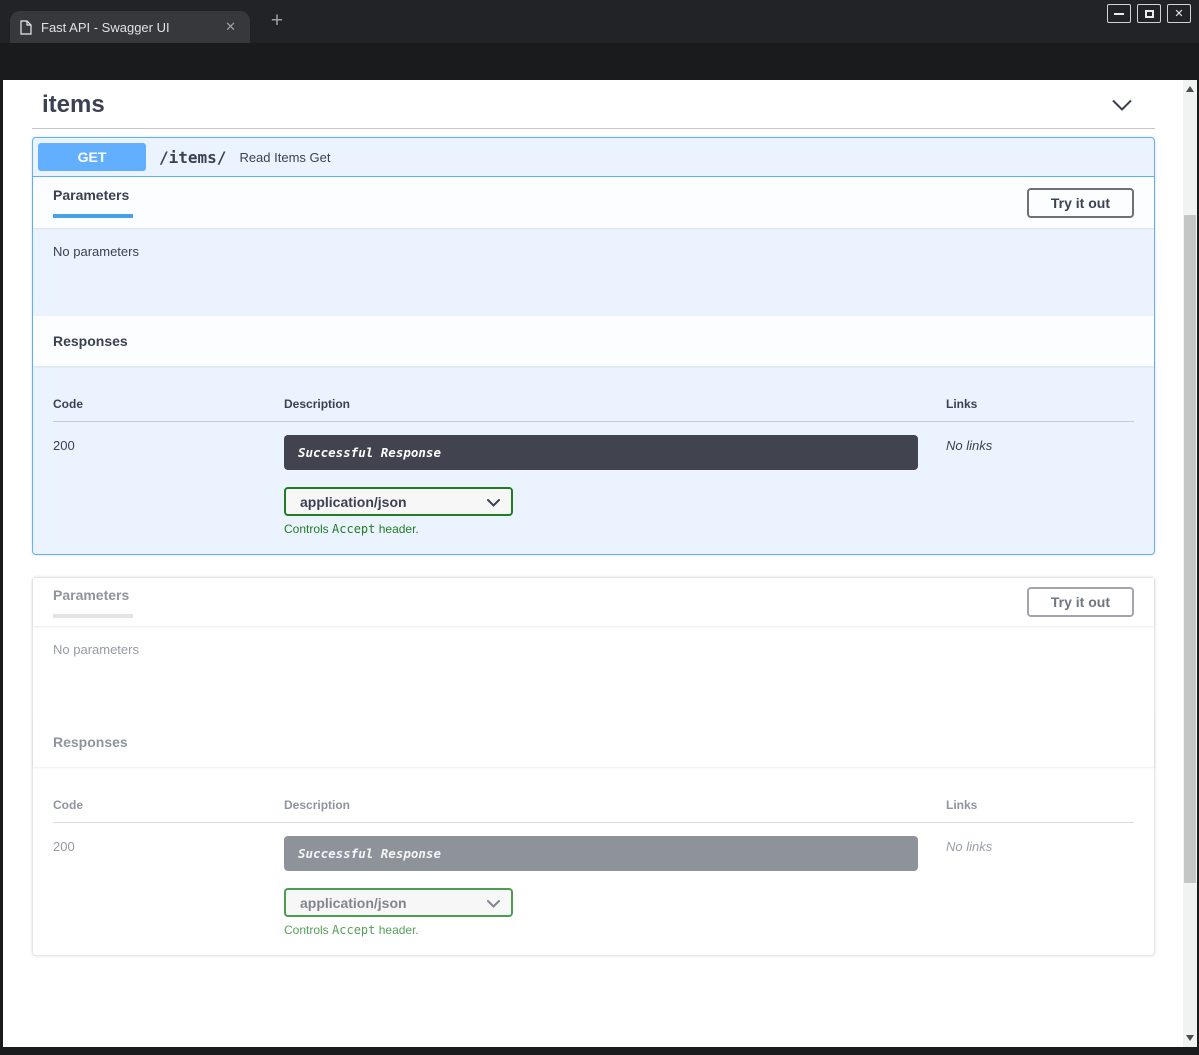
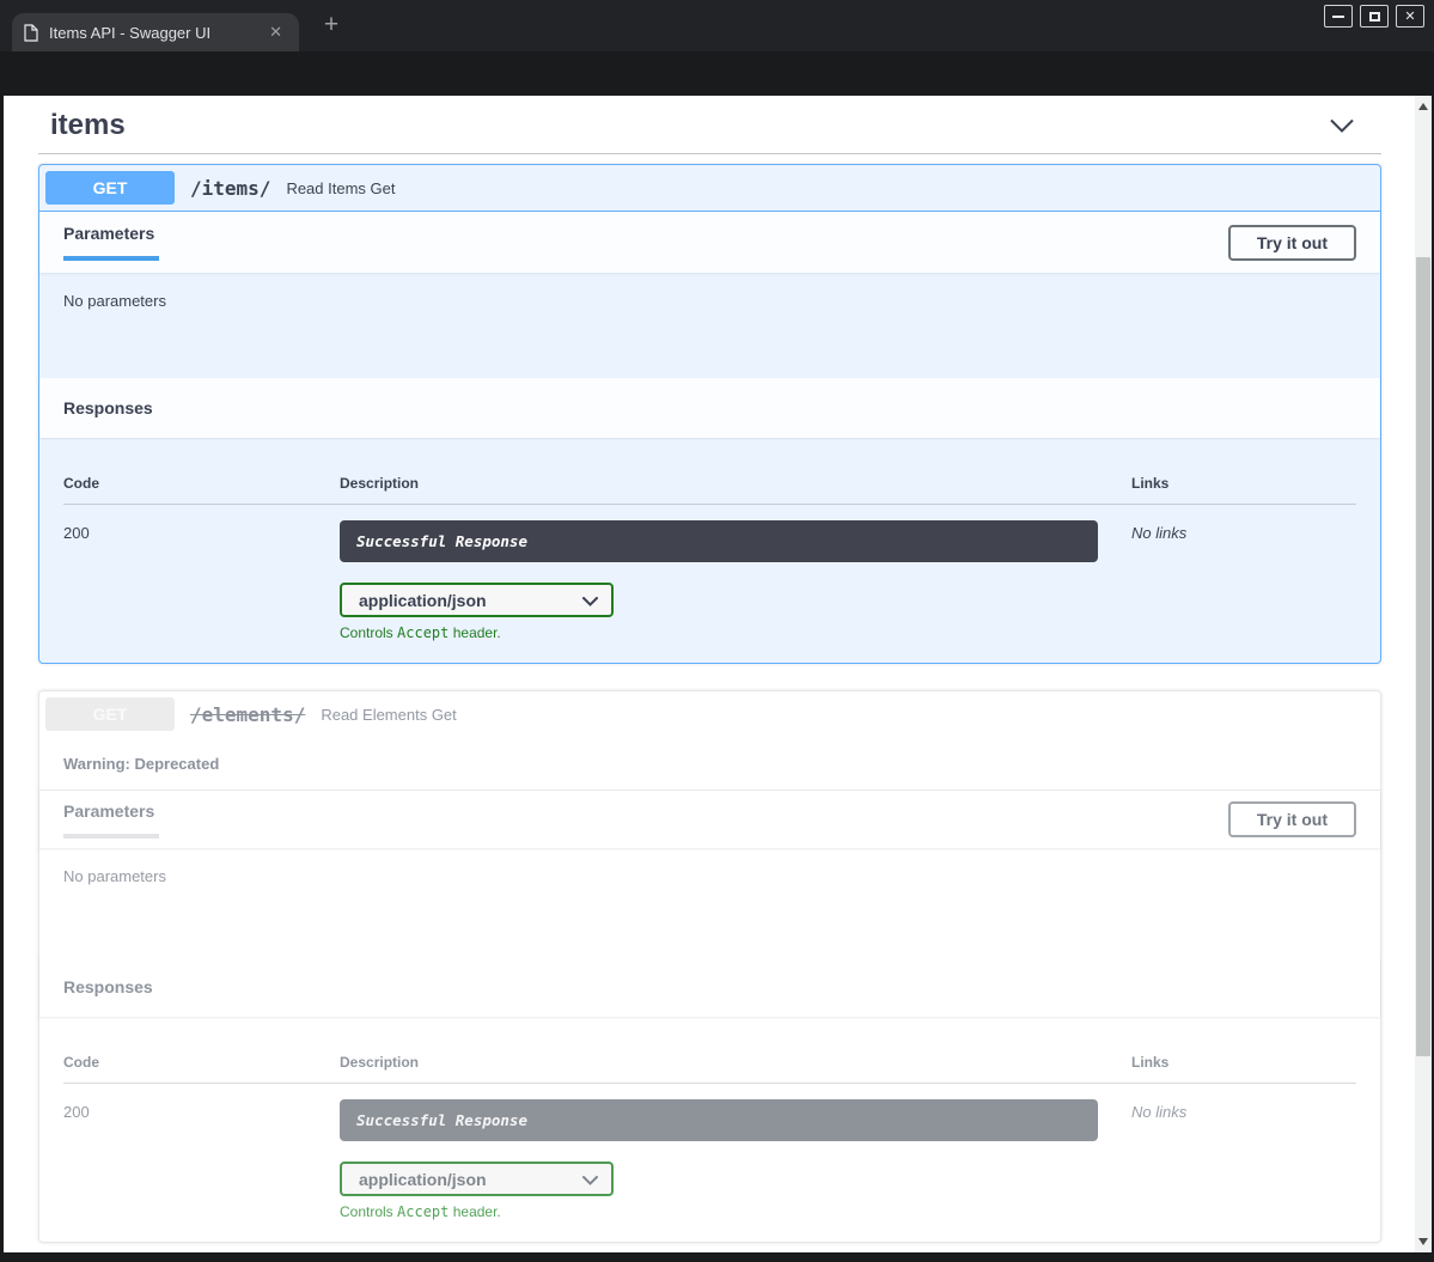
- Fast API - Swagger UI
+ Items API - Swagger UI
  ✕
  +
  ✕
  items
  GET
  /items/
  Read Items Get
  Parameters
  Try it out
  No parameters
  Responses
  Code
  Description
  Links
  200
  Successful Response
  application/json
  Controls Accept header.
  No links
+ /elements/
+ Read Elements Get
+ Warning: Deprecated
  Parameters
  Try it out
  No parameters
  Responses
  Code
  Description
  Links
  200
  Successful Response
  application/json
  Controls Accept header.
  No links
